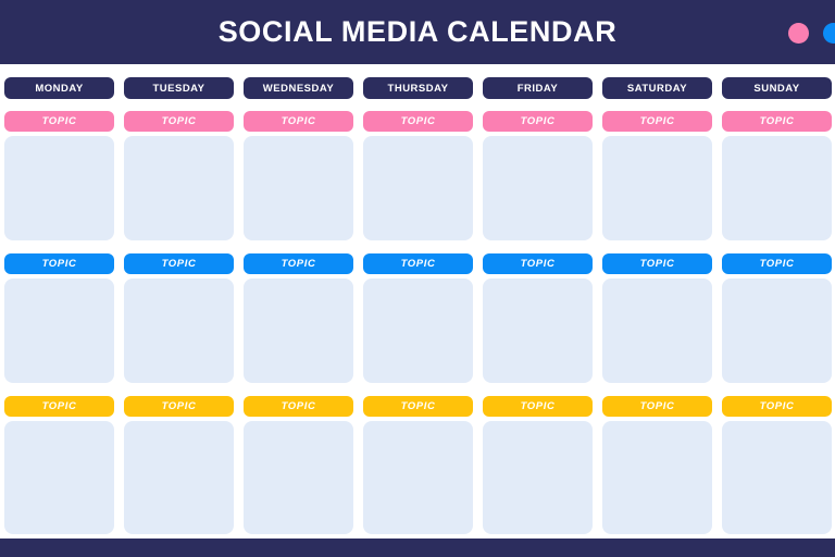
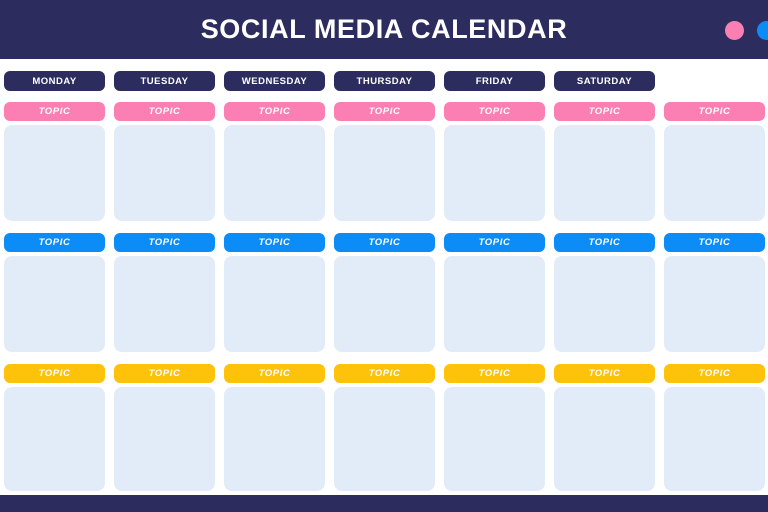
  SOCIAL MEDIA CALENDAR
  MONDAY
  TUESDAY
  WEDNESDAY
  THURSDAY
  FRIDAY
  SATURDAY
- SUNDAY
  TOPIC
  TOPIC
  TOPIC
  TOPIC
  TOPIC
  TOPIC
  TOPIC
  TOPIC
  TOPIC
  TOPIC
  TOPIC
  TOPIC
  TOPIC
  TOPIC
  TOPIC
  TOPIC
  TOPIC
  TOPIC
  TOPIC
  TOPIC
  TOPIC
